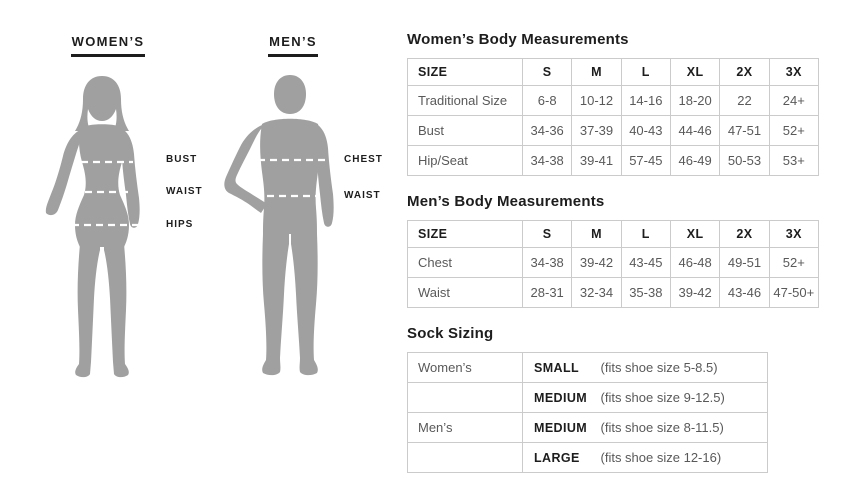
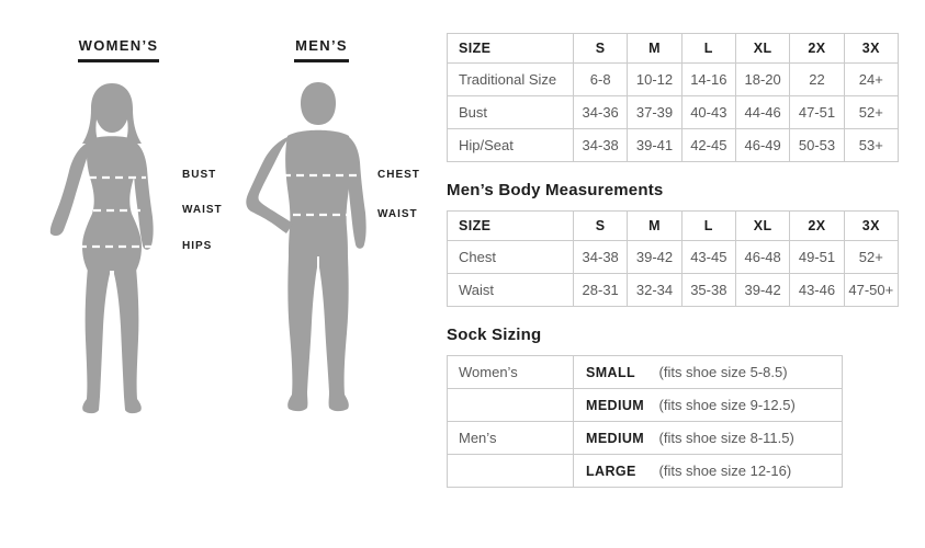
  WOMEN’S
  MEN’S
  BUST
  WAIST
  HIPS
  CHEST
  WAIST
- Women’s Body Measurements
  SIZE	S	M	L	XL	2X	3X
  Traditional Size	6-8	10-12	14-16	18-20	22	24+
  Bust	34-36	37-39	40-43	44-46	47-51	52+
- Hip/Seat	34-38	39-41	57-45	46-49	50-53	53+
+ Hip/Seat	34-38	39-41	42-45	46-49	50-53	53+
  Men’s Body Measurements
  SIZE	S	M	L	XL	2X	3X
  Chest	34-38	39-42	43-45	46-48	49-51	52+
  Waist	28-31	32-34	35-38	39-42	43-46	47-50+
  Sock Sizing
  Women’s	SMALL	(fits shoe size 5-8.5)
  	MEDIUM	(fits shoe size 9-12.5)
  Men’s	MEDIUM	(fits shoe size 8-11.5)
  	LARGE	(fits shoe size 12-16)
